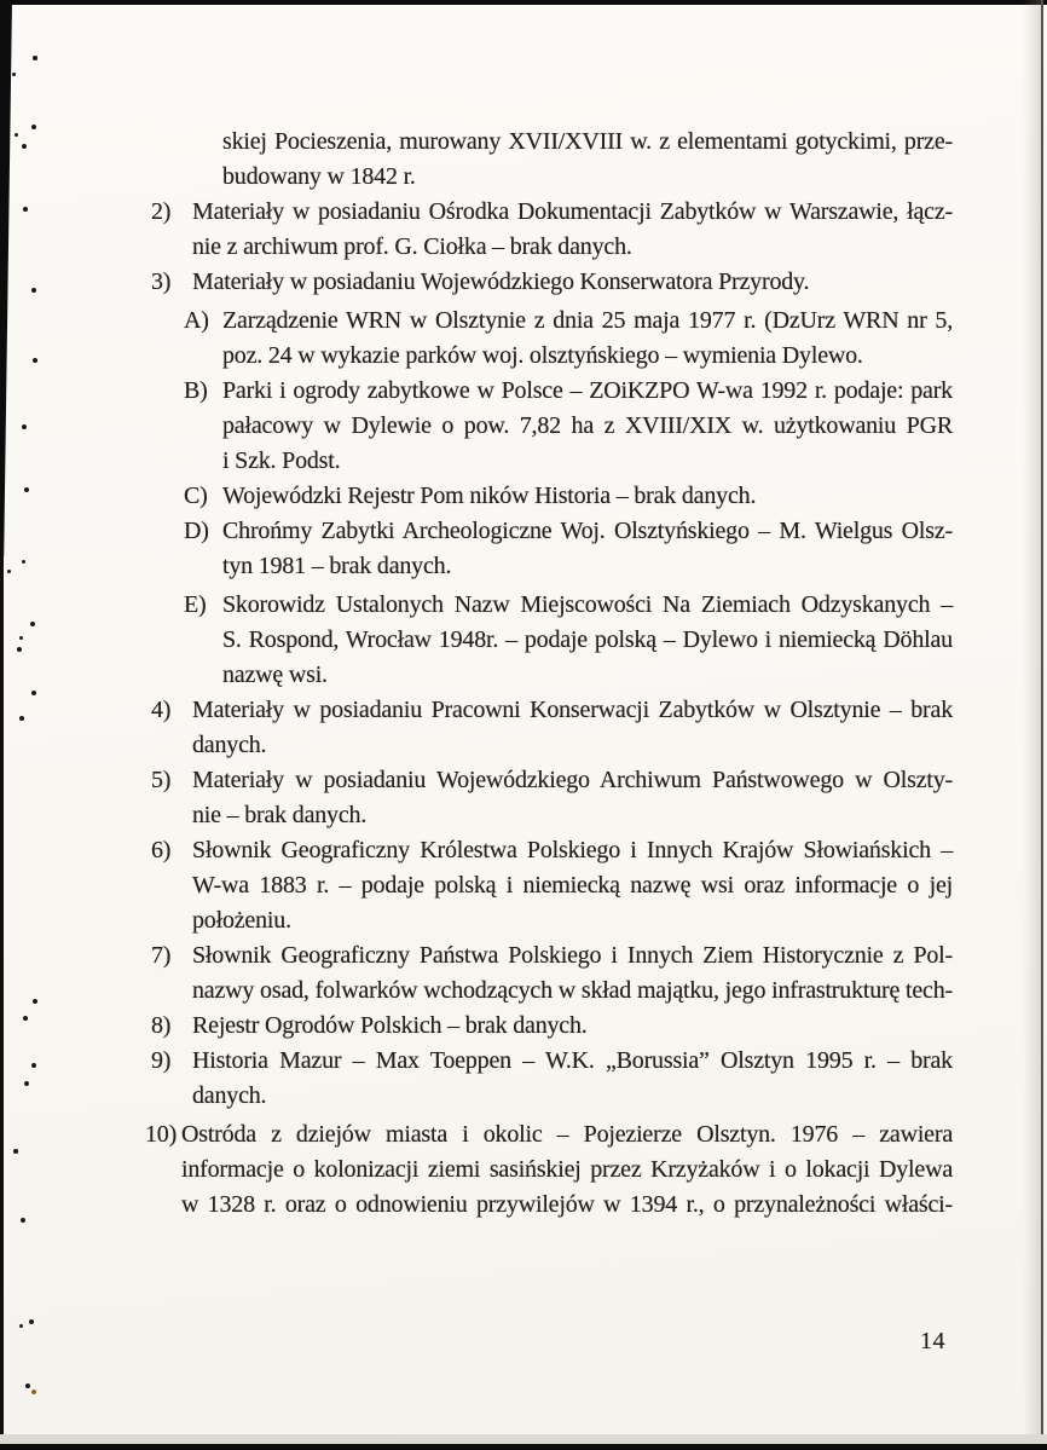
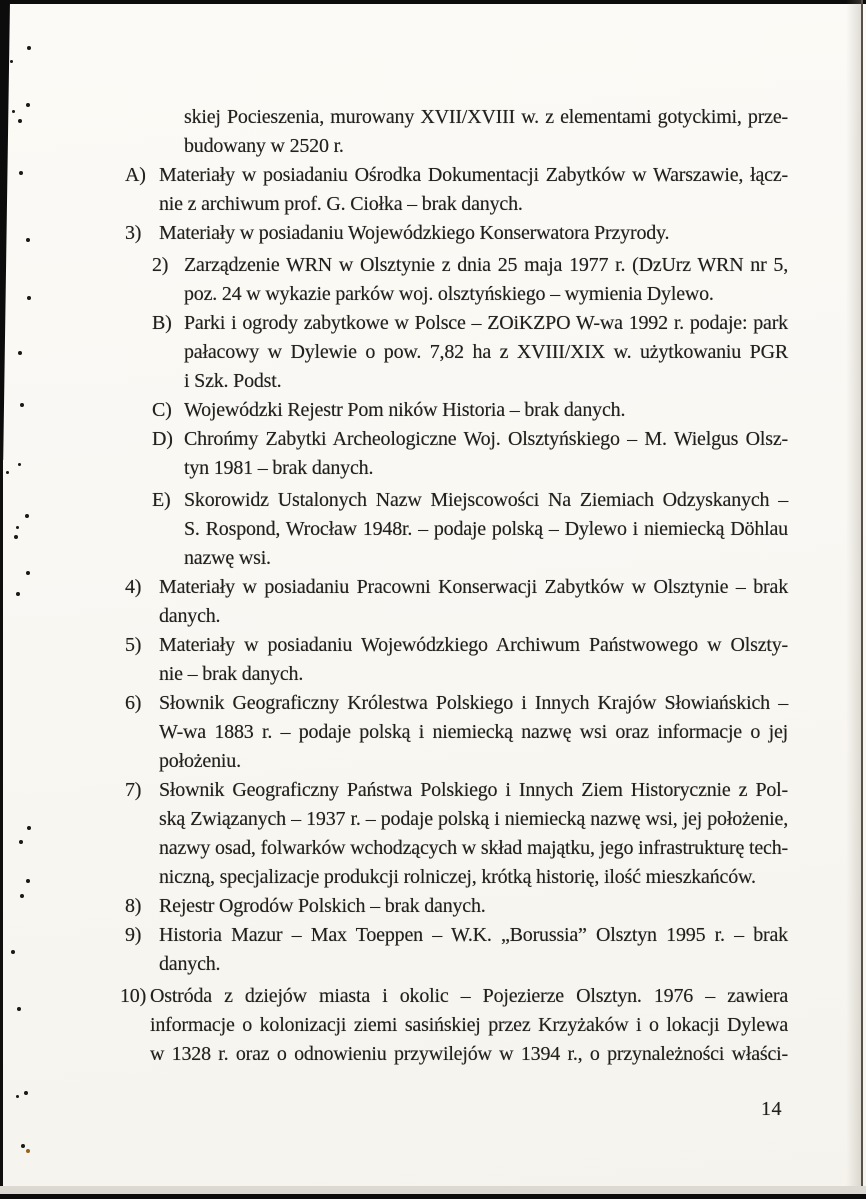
  skiej Pocieszenia, murowany XVII/XVIII w. z elementami gotyckimi, prze-
- budowany w 1842 r.
+ budowany w 2520 r.
- 2)
+ A)
  Materiały w posiadaniu Ośrodka Dokumentacji Zabytków w Warszawie, łącz-
  nie z archiwum prof. G. Ciołka – brak danych.
  3)
  Materiały w posiadaniu Wojewódzkiego Konserwatora Przyrody.
- A)
+ 2)
  Zarządzenie WRN w Olsztynie z dnia 25 maja 1977 r. (DzUrz WRN nr 5,
  poz. 24 w wykazie parków woj. olsztyńskiego – wymienia Dylewo.
  B)
  Parki i ogrody zabytkowe w Polsce – ZOiKZPO W-wa 1992 r. podaje: park
  pałacowy w Dylewie o pow. 7,82 ha z XVIII/XIX w. użytkowaniu PGR
  i Szk. Podst.
  C)
  Wojewódzki Rejestr Pom ników Historia – brak danych.
  D)
  Chrońmy Zabytki Archeologiczne Woj. Olsztyńskiego – M. Wielgus Olsz-
  tyn 1981 – brak danych.
  E)
  Skorowidz Ustalonych Nazw Miejscowości Na Ziemiach Odzyskanych –
  S. Rospond, Wrocław 1948r. – podaje polską – Dylewo i niemiecką Döhlau
  nazwę wsi.
  4)
  Materiały w posiadaniu Pracowni Konserwacji Zabytków w Olsztynie – brak
  danych.
  5)
  Materiały w posiadaniu Wojewódzkiego Archiwum Państwowego w Olszty-
  nie – brak danych.
  6)
  Słownik Geograficzny Królestwa Polskiego i Innych Krajów Słowiańskich –
  W-wa 1883 r. – podaje polską i niemiecką nazwę wsi oraz informacje o jej
  położeniu.
  7)
  Słownik Geograficzny Państwa Polskiego i Innych Ziem Historycznie z Pol-
+ ską Związanych – 1937 r. – podaje polską i niemiecką nazwę wsi, jej położenie,
  nazwy osad, folwarków wchodzących w skład majątku, jego infrastrukturę tech-
+ niczną, specjalizacje produkcji rolniczej, krótką historię, ilość mieszkańców.
  8)
  Rejestr Ogrodów Polskich – brak danych.
  9)
  Historia Mazur – Max Toeppen – W.K. „Borussia” Olsztyn 1995 r. – brak
  danych.
  10)
  Ostróda z dziejów miasta i okolic – Pojezierze Olsztyn. 1976 – zawiera
  informacje o kolonizacji ziemi sasińskiej przez Krzyżaków i o lokacji Dylewa
  w 1328 r. oraz o odnowieniu przywilejów w 1394 r., o przynależności właści-
  14
